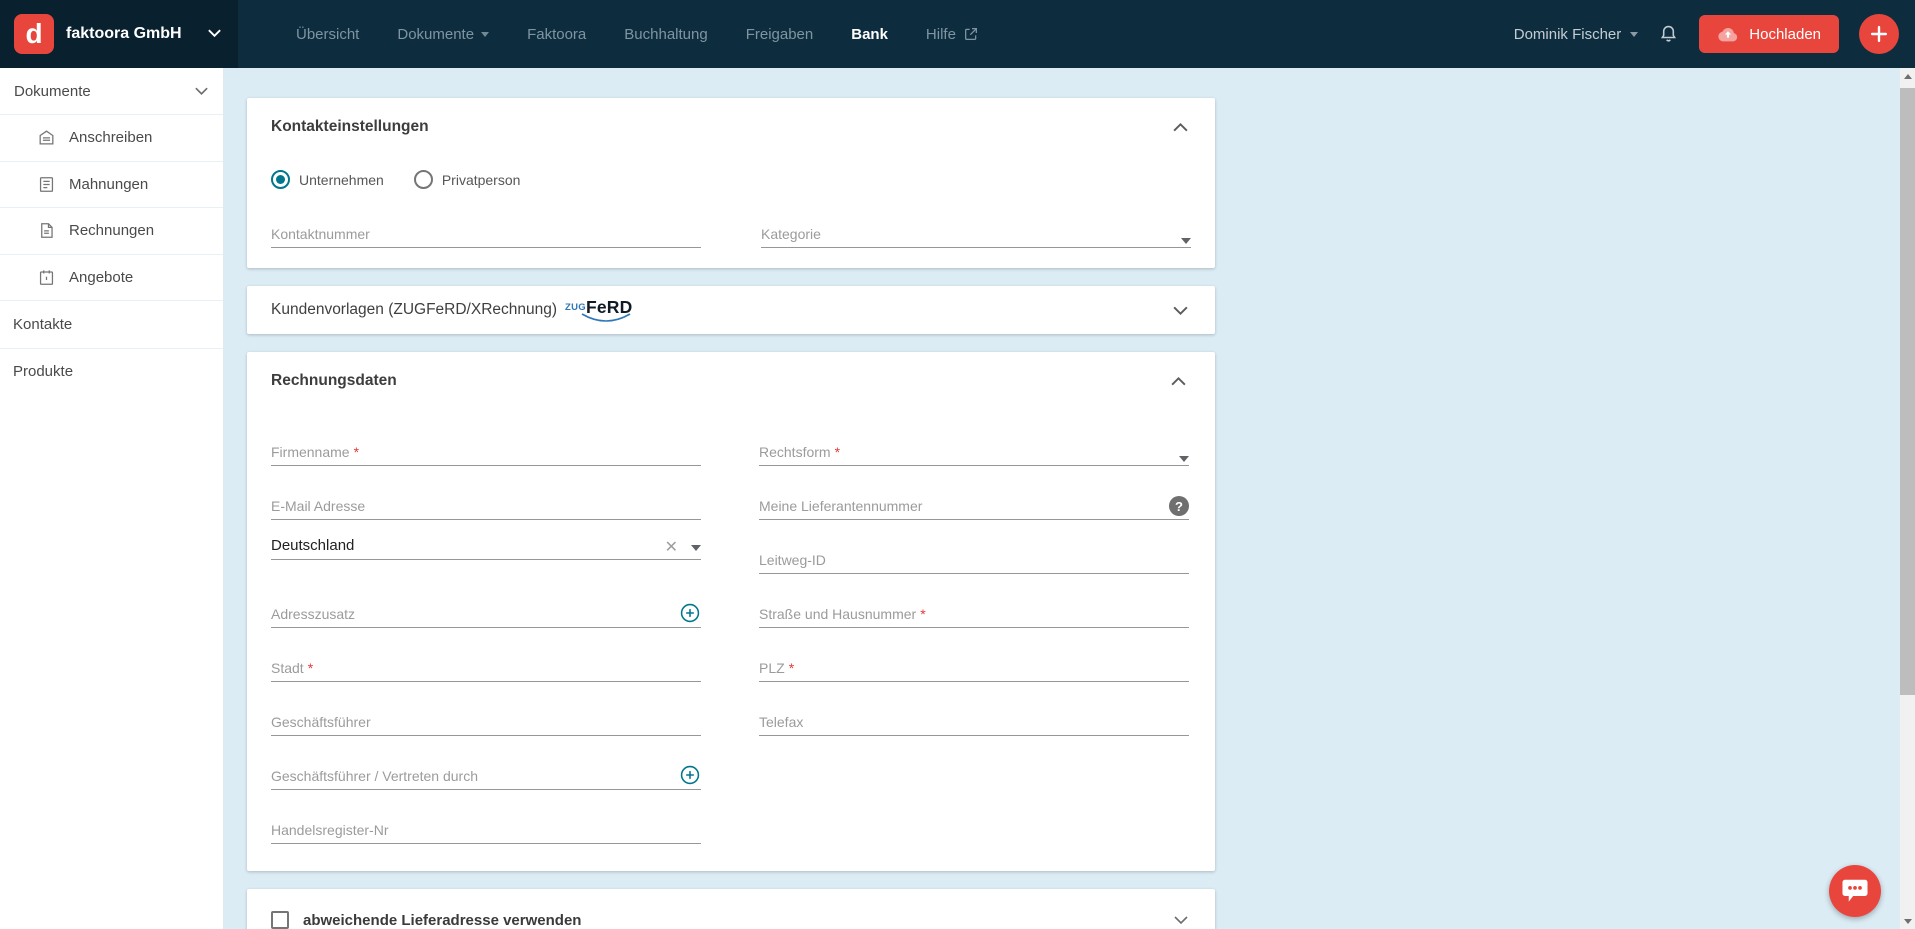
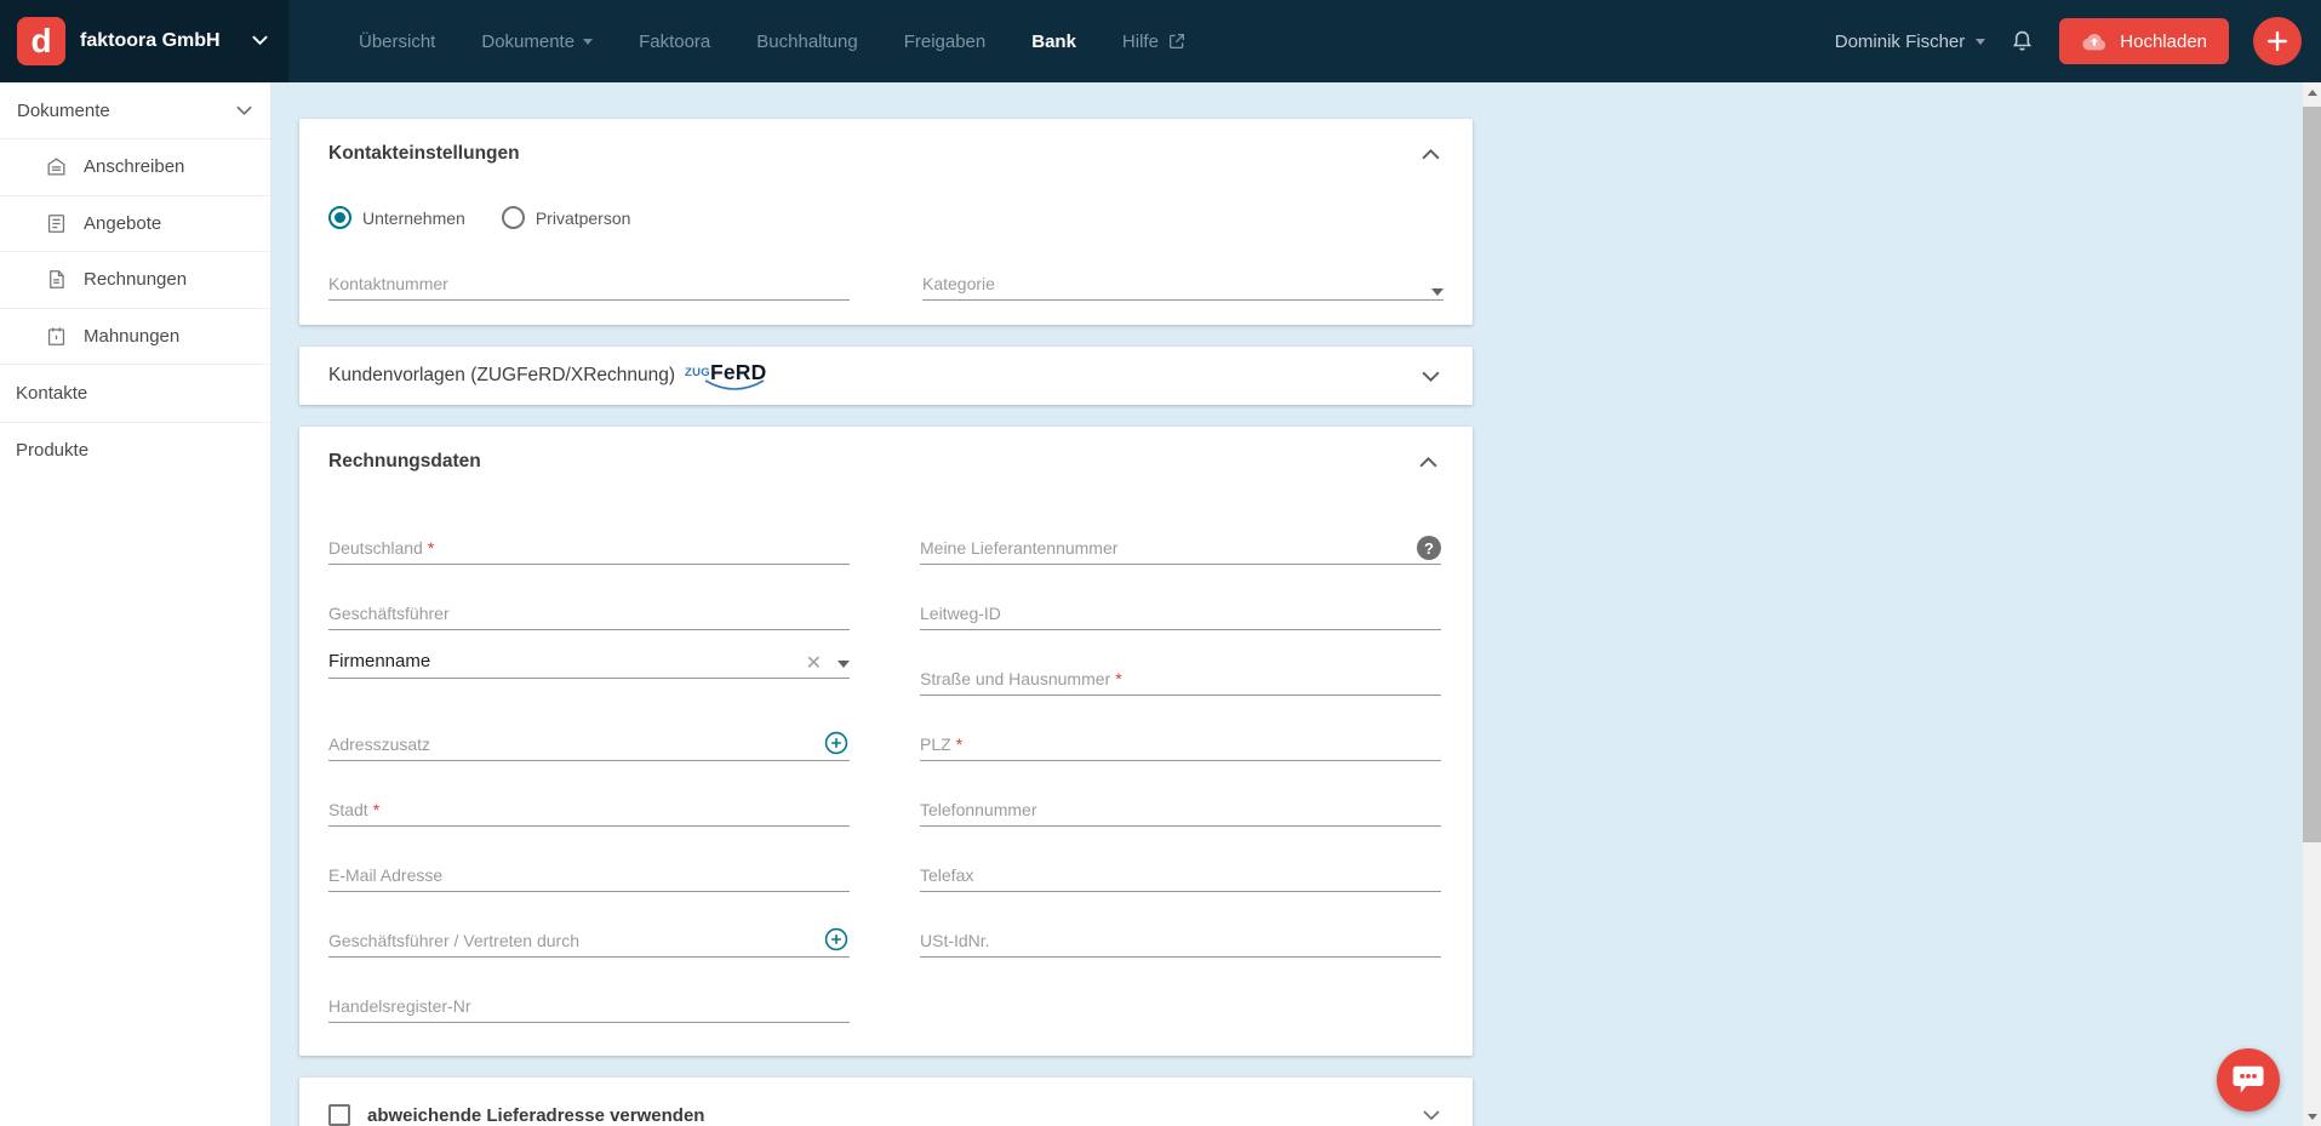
  d
  faktoora GmbH
  Übersicht
  Dokumente
  Faktoora
  Buchhaltung
  Freigaben
  Bank
  Hilfe
  Dominik Fischer
  Hochladen
  Dokumente
  Anschreiben
- Mahnungen
+ Angebote
  Rechnungen
- Angebote
+ Mahnungen
  Kontakte
  Produkte
  Kontakteinstellungen
  Unternehmen
  Privatperson
  Kontaktnummer
  Kategorie
  Kundenvorlagen (ZUGFeRD/XRechnung)
  ZUG
  FeRD
  Rechnungsdaten
- Firmenname *
+ Deutschland *
- E-Mail Adresse
+ Geschäftsführer
- Deutschland
+ Firmenname
  ✕
  Adresszusatz
  Stadt *
- Geschäftsführer
+ E-Mail Adresse
  Geschäftsführer / Vertreten durch
  Handelsregister-Nr
- Rechtsform *
  Meine Lieferantennummer
  ?
  Leitweg-ID
  Straße und Hausnummer *
  PLZ *
+ Telefonnummer
  Telefax
+ USt-IdNr.
  abweichende Lieferadresse verwenden
